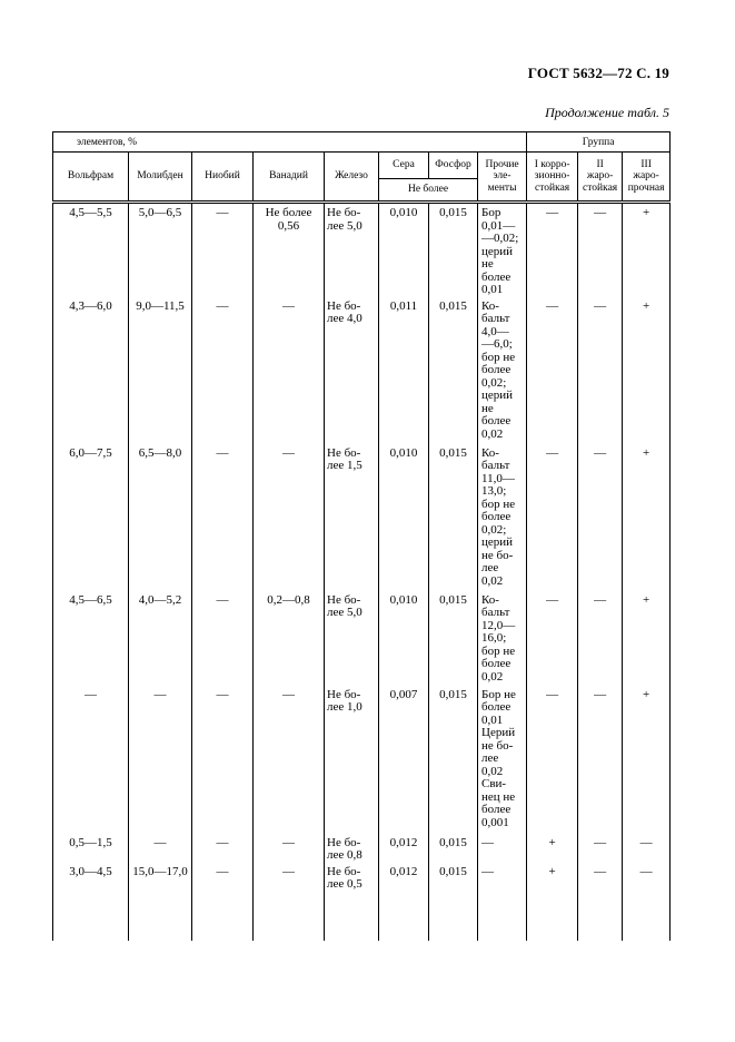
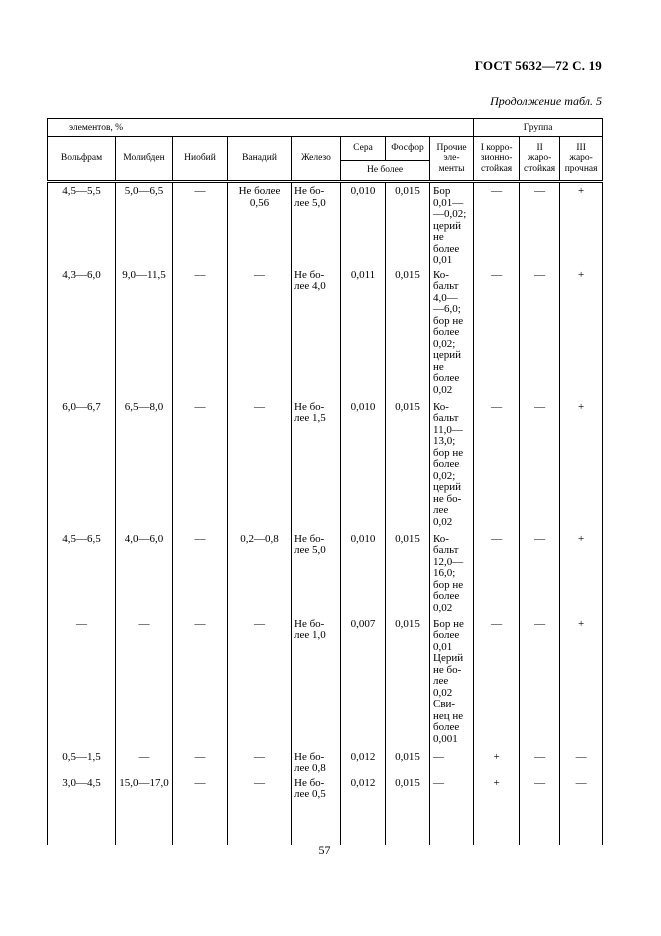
  ГОСТ 5632—72 С. 19
  Продолжение табл. 5
  элементов, %	Группа
  Вольфрам	Молибден	Ниобий	Ванадий	Железо	Сера	Фосфор	Прочие эле- менты	I корро- зионно- стойкая	II жаро- стойкая	III жаро- прочная
  Не более
  4,5—5,5	5,0—6,5	—	Не более 0,56	Не бо- лее 5,0	0,010	0,015	Бор 0,01— —0,02; церий не более 0,01	—	—	+
  4,3—6,0	9,0—11,5	—	—	Не бо- лее 4,0	0,011	0,015	Ко- бальт 4,0— —6,0; бор не более 0,02; церий не более 0,02	—	—	+
- 6,0—7,5	6,5—8,0	—	—	Не бо- лее 1,5	0,010	0,015	Ко- бальт 11,0— 13,0; бор не более 0,02; церий не бо- лее 0,02	—	—	+
+ 6,0—6,7	6,5—8,0	—	—	Не бо- лее 1,5	0,010	0,015	Ко- бальт 11,0— 13,0; бор не более 0,02; церий не бо- лее 0,02	—	—	+
- 4,5—6,5	4,0—5,2	—	0,2—0,8	Не бо- лее 5,0	0,010	0,015	Ко- бальт 12,0— 16,0; бор не более 0,02	—	—	+
+ 4,5—6,5	4,0—6,0	—	0,2—0,8	Не бо- лее 5,0	0,010	0,015	Ко- бальт 12,0— 16,0; бор не более 0,02	—	—	+
  —	—	—	—	Не бо- лее 1,0	0,007	0,015	Бор не более 0,01 Церий не бо- лее 0,02 Сви- нец не более 0,001	—	—	+
  0,5—1,5	—	—	—	Не бо- лее 0,8	0,012	0,015	—	+	—	—
  3,0—4,5	15,0—17,0	—	—	Не бо- лее 0,5	0,012	0,015	—	+	—	—
+ 57
